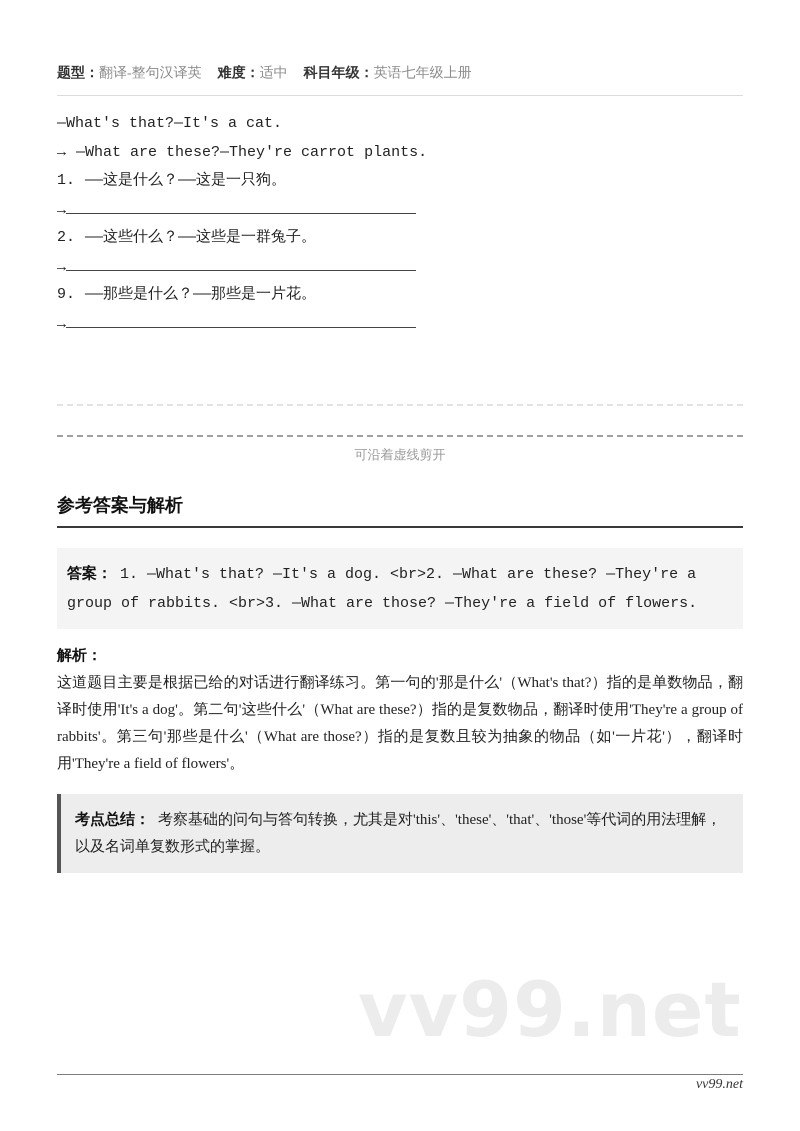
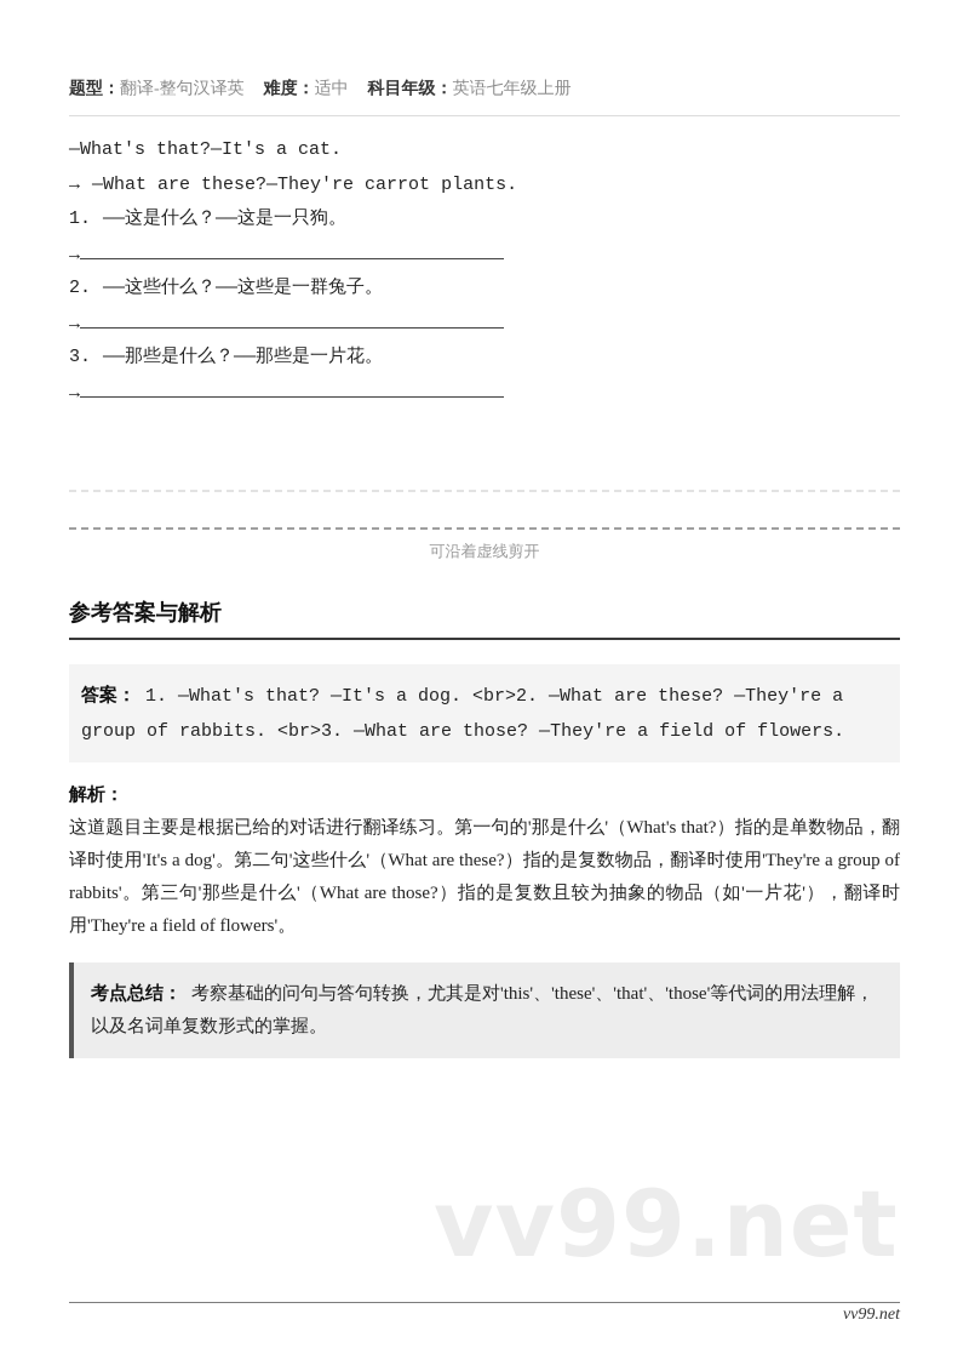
  题型：翻译-整句汉译英 难度：适中 科目年级：英语七年级上册
  —What's that?—It's a cat.
  → —What are these?—They're carrot plants.
  1. ——这是什么？——这是一只狗。
  →
  2. ——这些什么？——这些是一群兔子。
  →
- 9. ——那些是什么？——那些是一片花。
+ 3. ——那些是什么？——那些是一片花。
  →
  可沿着虚线剪开
  参考答案与解析
  答案： 1. —What's that? —It's a dog. <br>2. —What are these? —They're a group of rabbits. <br>3. —What are those? —They're a field of flowers.
  解析：
  这道题目主要是根据已给的对话进行翻译练习。第一句的'那是什么'（What's that?）指的是单数物品，翻译时使用'It's a dog'。第二句'这些什么'（What are these?）指的是复数物品，翻译时使用'They're a group of rabbits'。第三句'那些是什么'（What are those?）指的是复数且较为抽象的物品（如'一片花'），翻译时用'They're a field of flowers'。
  考点总结： 考察基础的问句与答句转换，尤其是对'this'、'these'、'that'、'those'等代词的用法理解，以及名词单复数形式的掌握。
  vv99.net
